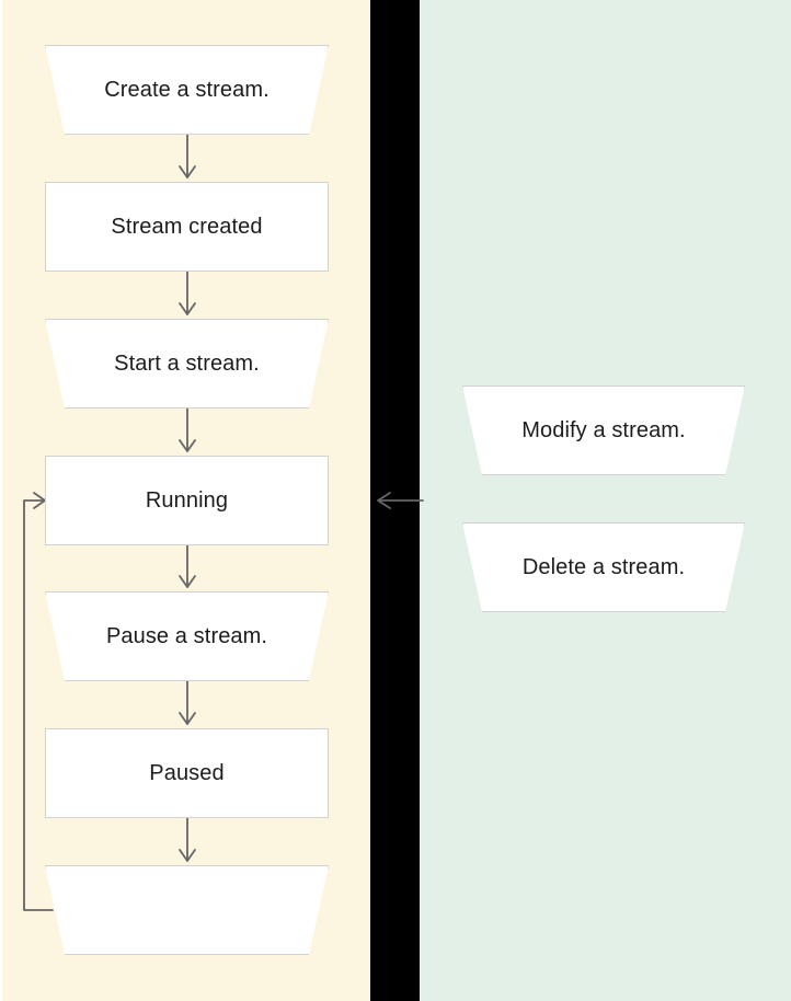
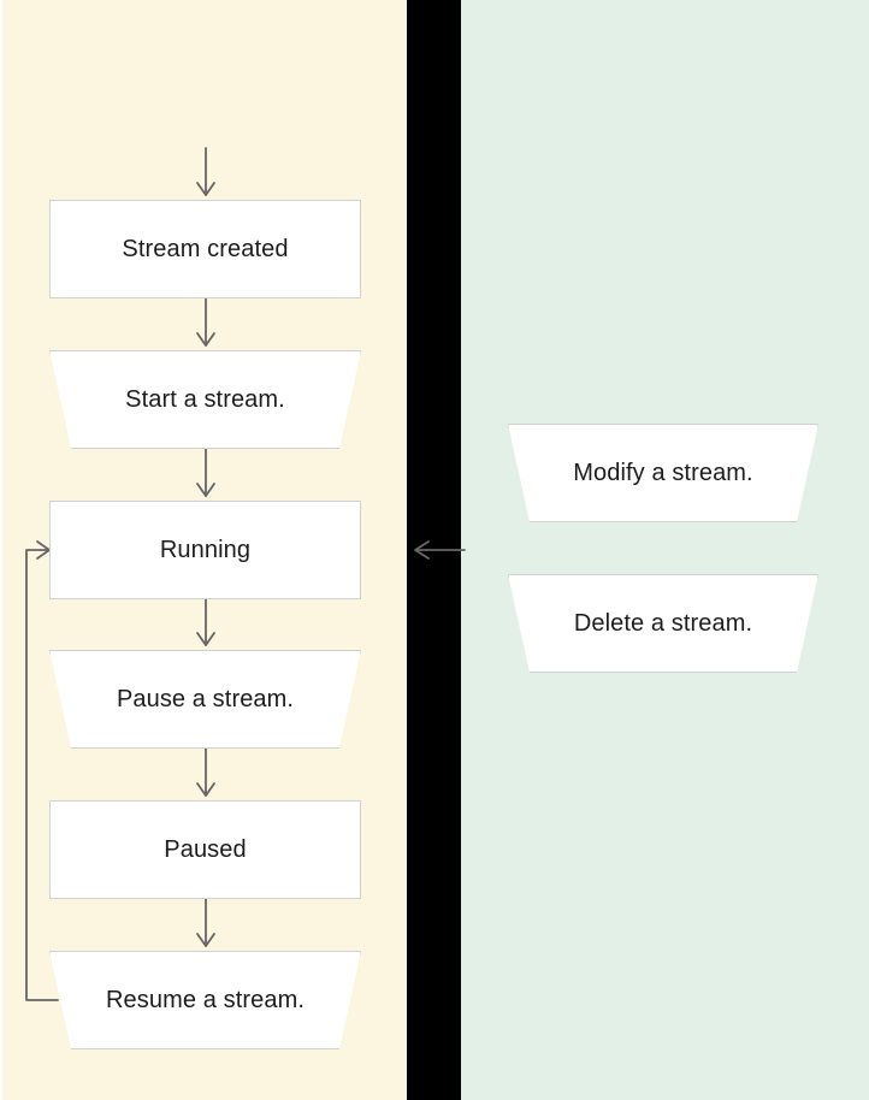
- Create a stream.
  Stream created
  Start a stream.
  Running
  Pause a stream.
  Paused
+ Resume a stream.
  Modify a stream.
  Delete a stream.
